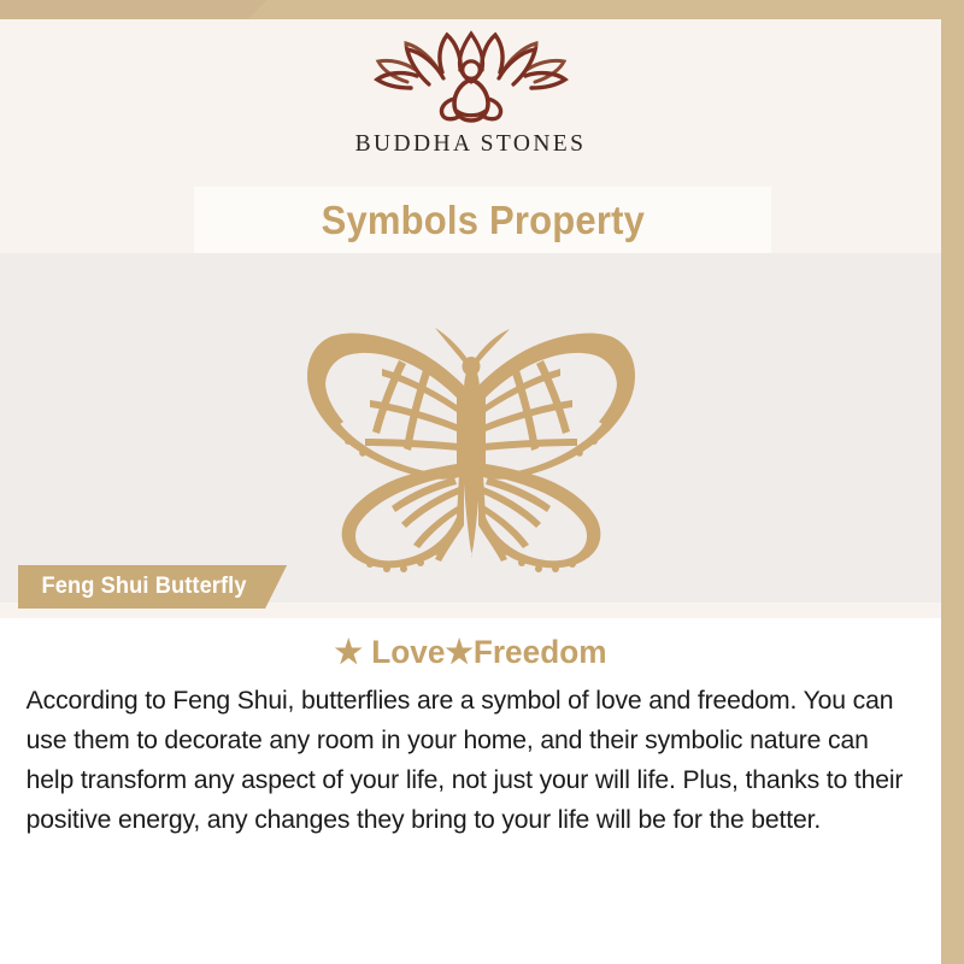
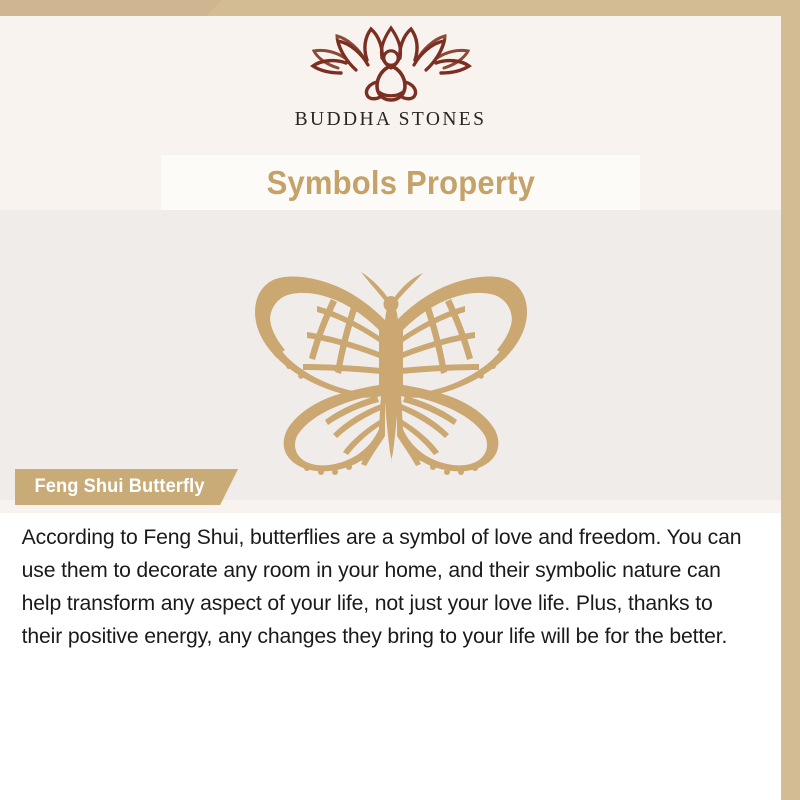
  BUDDHA STONES
  Symbols Property
  Feng Shui Butterfly
- ★ Love★Freedom
- According to Feng Shui, butterflies are a symbol of love and freedom. You can use them to decorate any room in your home, and their symbolic nature can help transform any aspect of your life, not just your will life. Plus, thanks to their positive energy, any changes they bring to your life will be for the better.
+ According to Feng Shui, butterflies are a symbol of love and freedom. You can use them to decorate any room in your home, and their symbolic nature can help transform any aspect of your life, not just your love life. Plus, thanks to their positive energy, any changes they bring to your life will be for the better.
